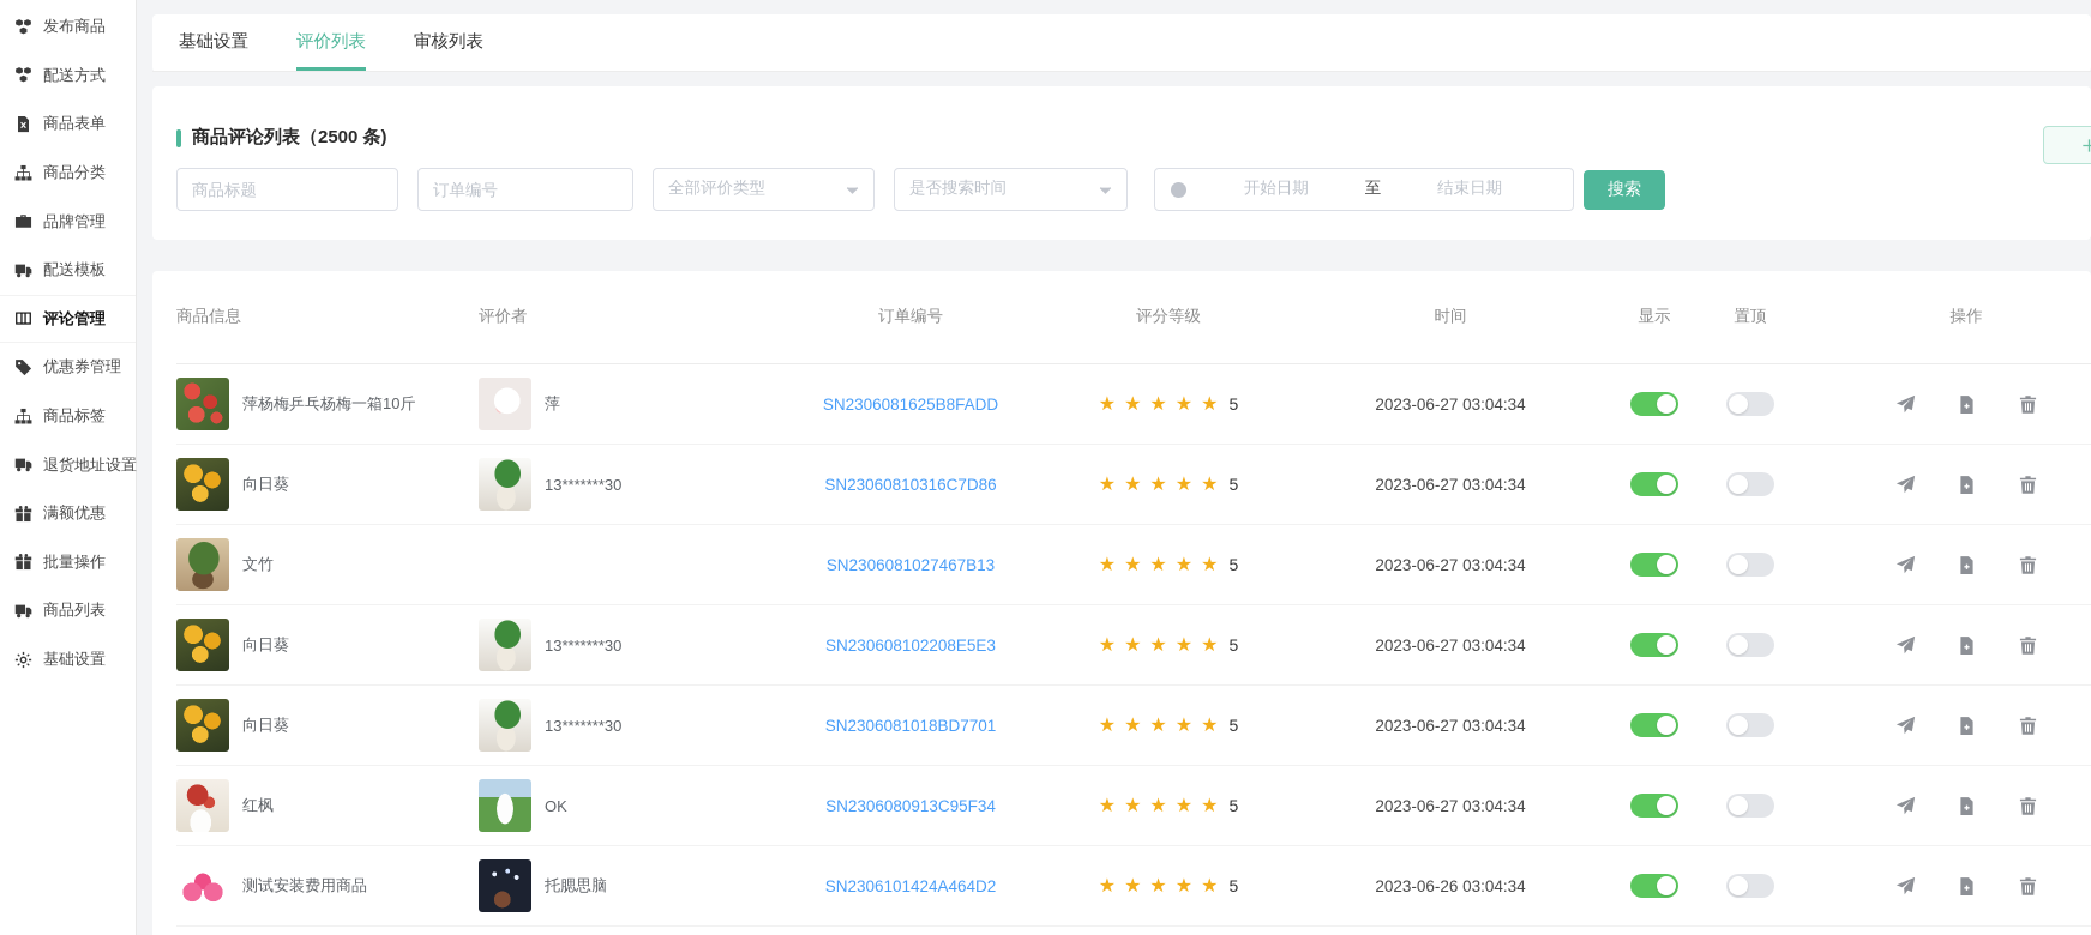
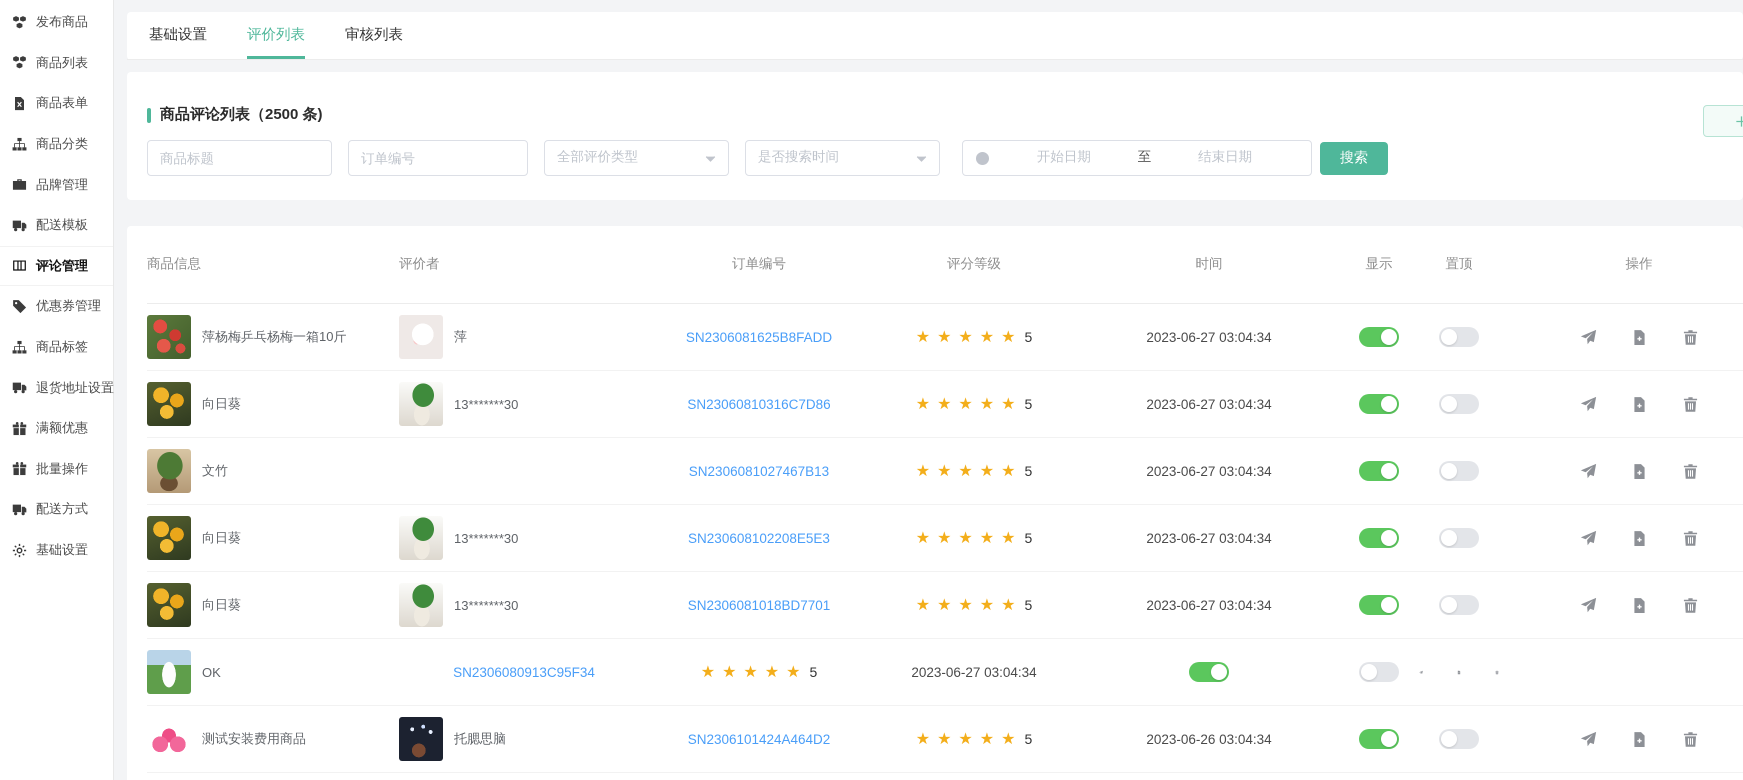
  发布商品
- 配送方式
+ 商品列表
  商品表单
  商品分类
  品牌管理
  配送模板
  评论管理
  优惠券管理
  商品标签
  退货地址设置
  满额优惠
  批量操作
- 商品列表
+ 配送方式
  基础设置
  基础设置
  评价列表
  审核列表
  商品评论列表（2500 条)
  商品标题
  订单编号
  全部评价类型
  是否搜索时间
  开始日期
  至
  结束日期
  搜索
  商品信息
  评价者
  订单编号
  评分等级
  时间
  显示
  置顶
  操作
  萍杨梅乒乓杨梅一箱10斤
  萍
  SN2306081625B8FADD
  ★ ★ ★ ★ ★
  5
  2023-06-27 03:04:34
  向日葵
  13*******30
  SN23060810316C7D86
  ★ ★ ★ ★ ★
  5
  2023-06-27 03:04:34
  文竹
  SN2306081027467B13
  ★ ★ ★ ★ ★
  5
  2023-06-27 03:04:34
  向日葵
  13*******30
  SN230608102208E5E3
  ★ ★ ★ ★ ★
  5
  2023-06-27 03:04:34
  向日葵
  13*******30
  SN2306081018BD7701
  ★ ★ ★ ★ ★
  5
  2023-06-27 03:04:34
- 红枫
  OK
  SN2306080913C95F34
  ★ ★ ★ ★ ★
  5
  2023-06-27 03:04:34
  测试安装费用商品
  托腮思脑
  SN2306101424A464D2
  ★ ★ ★ ★ ★
  5
  2023-06-26 03:04:34
